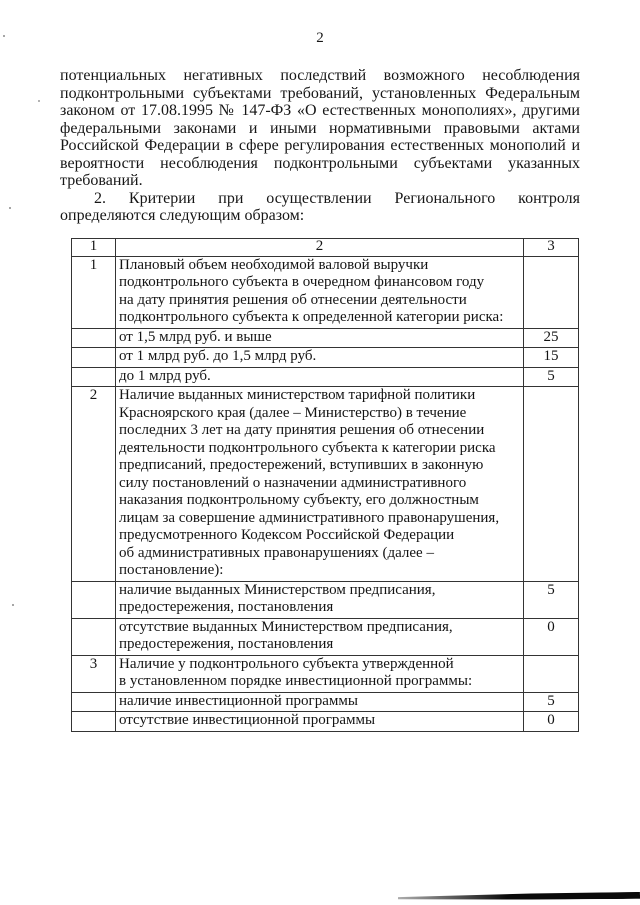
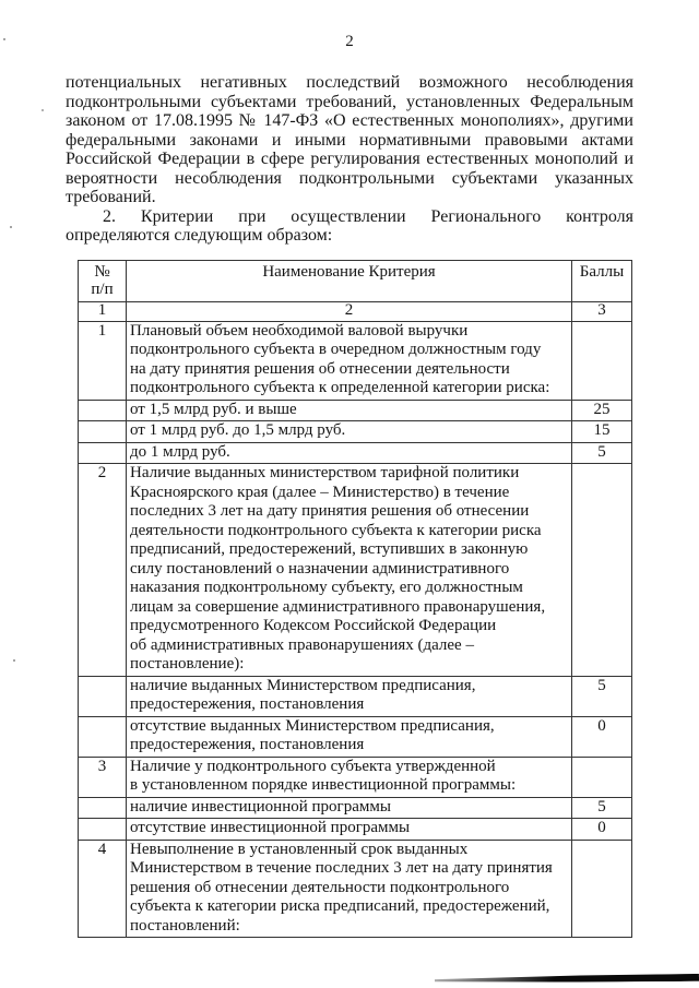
  2
  потенциальных негативных последствий возможного несоблюдения подконтрольными субъектами требований, установленных Федеральным законом от 17.08.1995 № 147-ФЗ «О естественных монополиях», другими федеральными законами и иными нормативными правовыми актами Российской Федерации в сфере регулирования естественных монополий и вероятности несоблюдения подконтрольными субъектами указанных требований.
  2. Критерии при осуществлении Регионального контроля определяются следующим образом:
+ № п/п	Наименование Критерия	Баллы
  1	2	3
- 1	Плановый объем необходимой валовой выручки подконтрольного субъекта в очередном финансовом году на дату принятия решения об отнесении деятельности подконтрольного субъекта к определенной категории риска:
+ 1	Плановый объем необходимой валовой выручки подконтрольного субъекта в очередном должностным году на дату принятия решения об отнесении деятельности подконтрольного субъекта к определенной категории риска:
  	от 1,5 млрд руб. и выше	25
  	от 1 млрд руб. до 1,5 млрд руб.	15
  	до 1 млрд руб.	5
  2	Наличие выданных министерством тарифной политики Красноярского края (далее – Министерство) в течение последних 3 лет на дату принятия решения об отнесении деятельности подконтрольного субъекта к категории риска предписаний, предостережений, вступивших в законную силу постановлений о назначении административного наказания подконтрольному субъекту, его должностным лицам за совершение административного правонарушения, предусмотренного Кодексом Российской Федерации об административных правонарушениях (далее – постановление):
  	наличие выданных Министерством предписания, предостережения, постановления	5
  	отсутствие выданных Министерством предписания, предостережения, постановления	0
  3	Наличие у подконтрольного субъекта утвержденной в установленном порядке инвестиционной программы:
  	наличие инвестиционной программы	5
  	отсутствие инвестиционной программы	0
+ 4	Невыполнение в установленный срок выданных Министерством в течение последних 3 лет на дату принятия решения об отнесении деятельности подконтрольного субъекта к категории риска предписаний, предостережений, постановлений:
